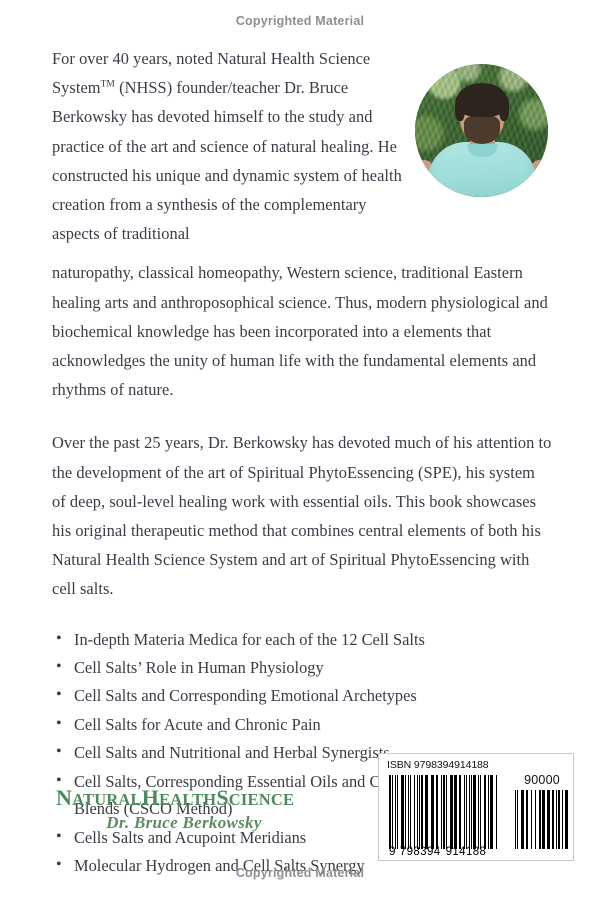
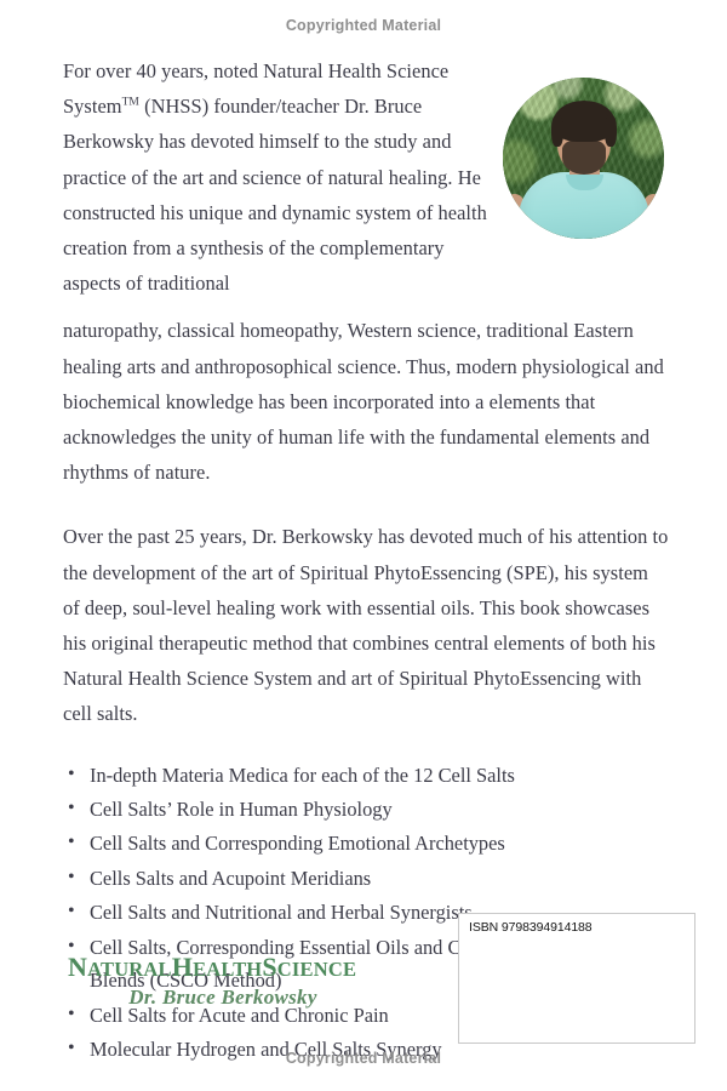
  Copyrighted Material
  For over 40 years, noted Natural Health Science SystemTM (NHSS) founder/teacher Dr. Bruce Berkowsky has devoted himself to the study and practice of the art and science of natural healing. He constructed his unique and dynamic system of health creation from a synthesis of the complementary aspects of traditional
  naturopathy, classical homeopathy, Western science, traditional Eastern healing arts and anthroposophical science. Thus, modern physiological and biochemical knowledge has been incorporated into a elements that acknowledges the unity of human life with the fundamental elements and rhythms of nature.
  Over the past 25 years, Dr. Berkowsky has devoted much of his attention to the development of the art of Spiritual PhytoEssencing (SPE), his system of deep, soul-level healing work with essential oils. This book showcases his original therapeutic method that combines central elements of both his Natural Health Science System and art of Spiritual PhytoEssencing with cell salts.
  In-depth Materia Medica for each of the 12 Cell Salts
  Cell Salts’ Role in Human Physiology
  Cell Salts and Corresponding Emotional Archetypes
- Cell Salts for Acute and Chronic Pain
+ Cells Salts and Acupoint Meridians
  Cell Salts and Nutritional and Herbal Synergis
  Cell Salts, Corresponding Essential Oils and C Blends (CSCO Method)
- Cells Salts and Acupoint Meridians
+ Cell Salts for Acute and Chronic Pain
  Molecular Hydrogen and Cell Salts Synergy
  NATURALHEALTHSCIENCE
  Dr. Bruce Berkowsky
  ISBN 9798394914188
- 90000
- 9 798394 914188
  Copyrighted Material
